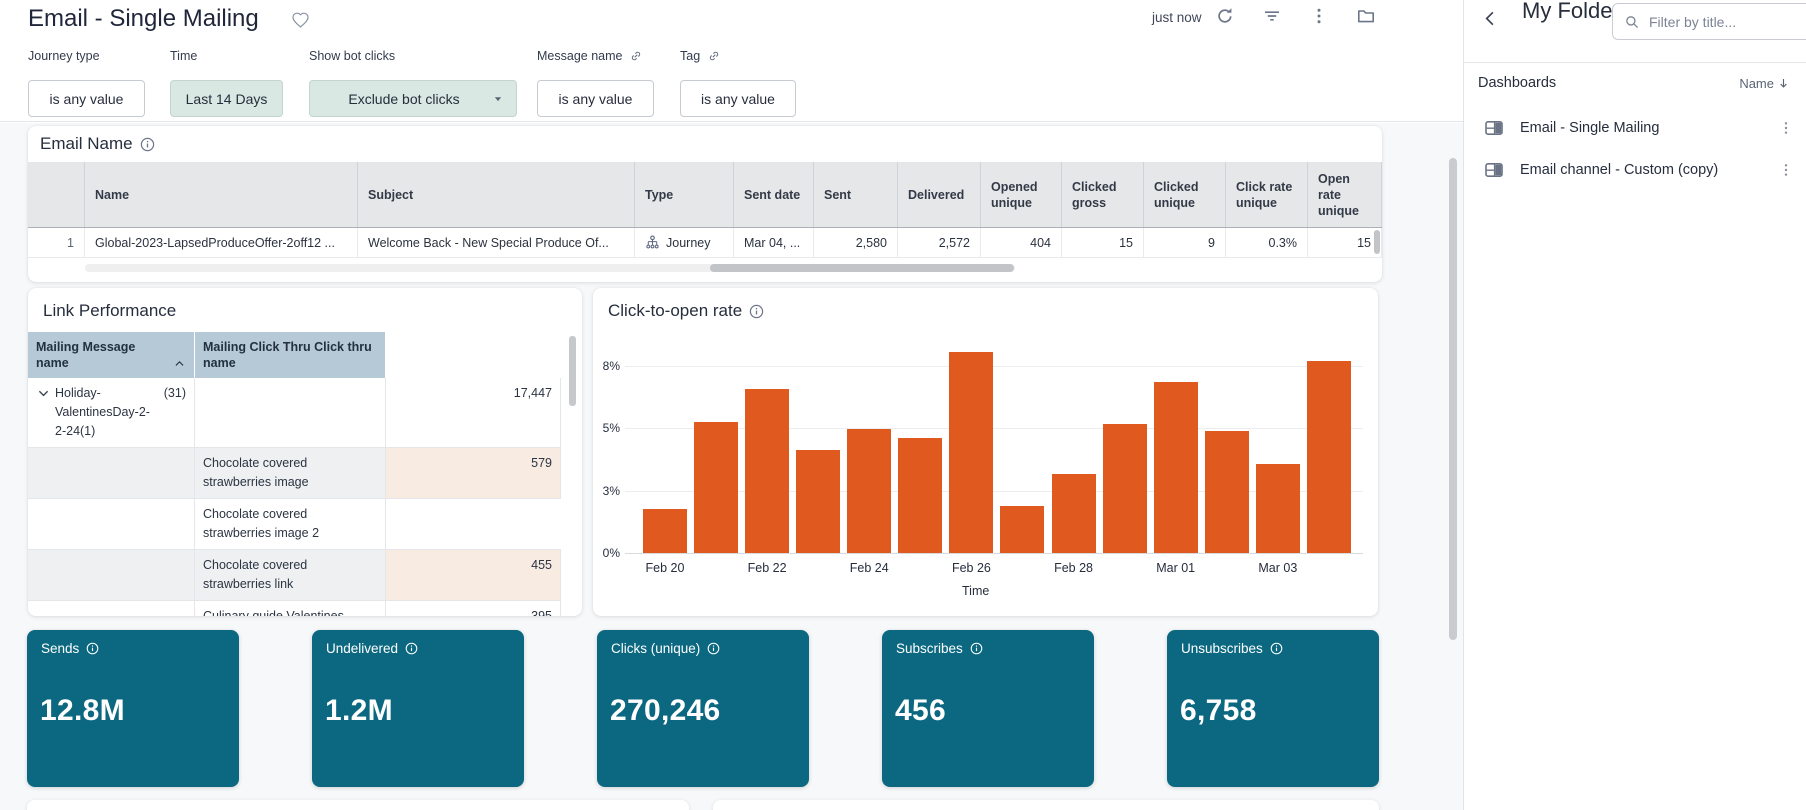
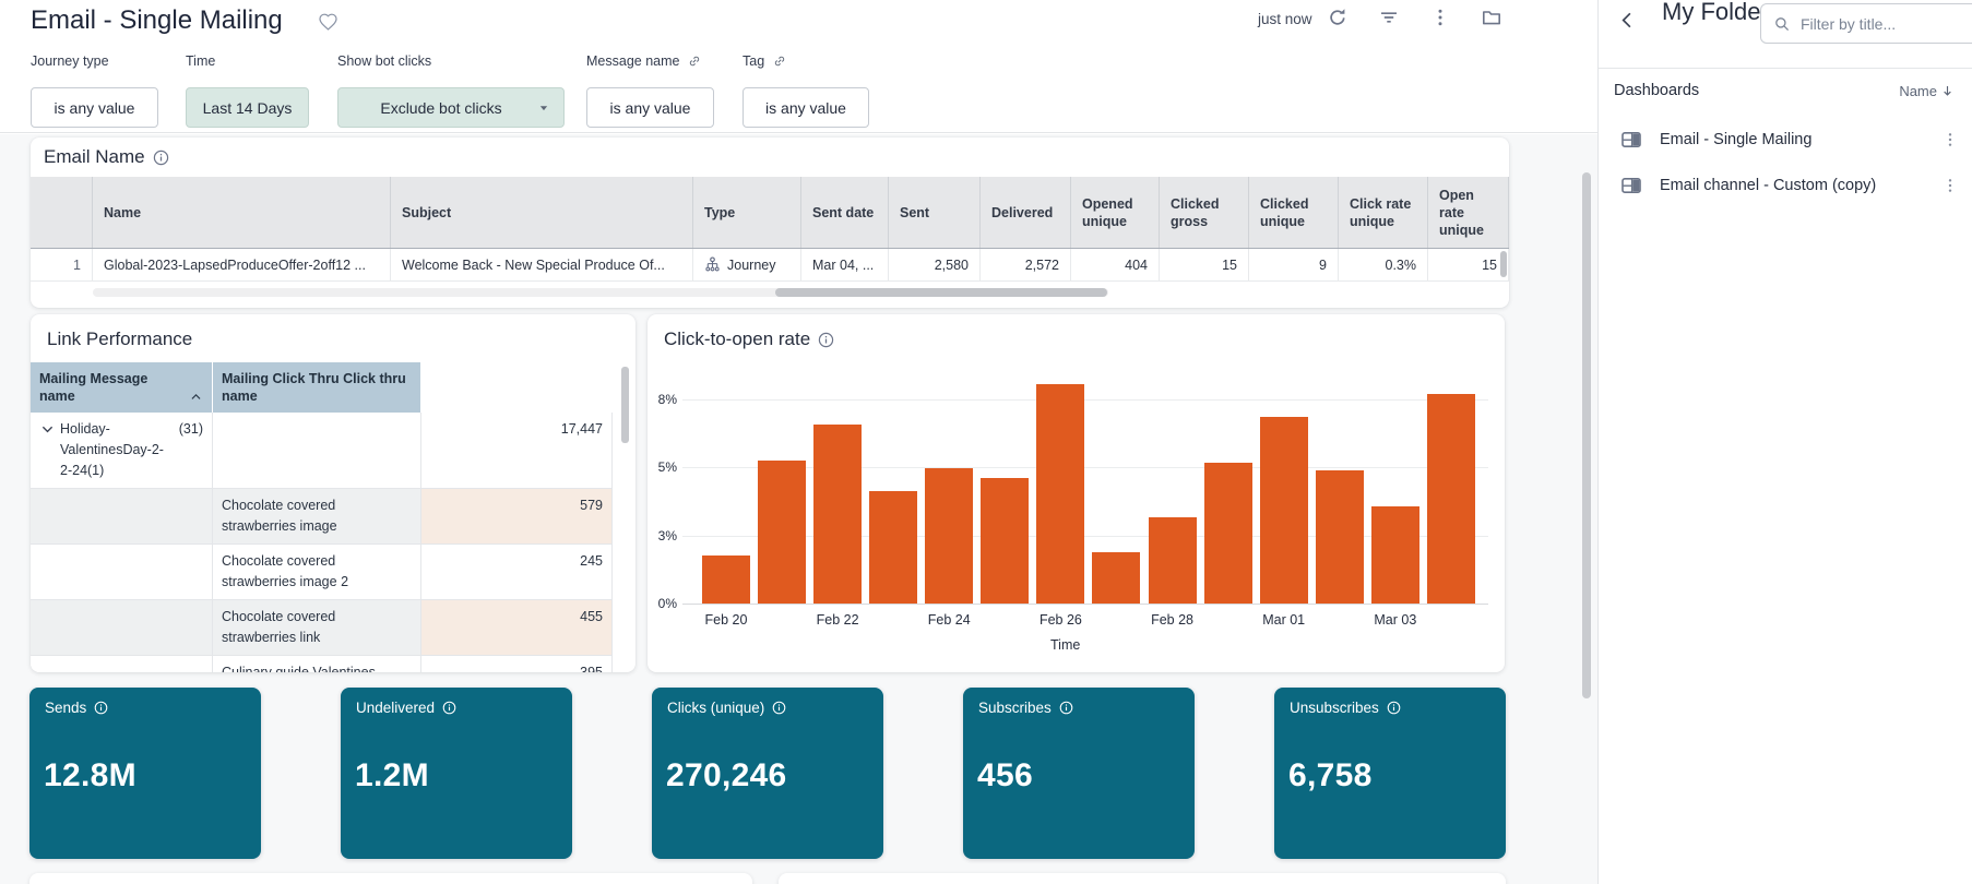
  Email - Single Mailing
  just now
  Journey type
  is any value
  Time
  Last 14 Days
  Show bot clicks
  Exclude bot clicks
  Message name
  is any value
  Tag
  is any value
  Email Name
  Name
  Subject
  Type
  Sent date
  Sent
  Delivered
  Opened unique
  Clicked gross
  Clicked unique
  Click rate unique
  Open rate unique
  1
  Global-2023-LapsedProduceOffer-2off12 ...
  Welcome Back - New Special Produce Of...
  Journey
  Mar 04, ...
  2,580
  2,572
  404
  15
  9
  0.3%
  15
  Link Performance
  Mailing Message name
  Mailing Click Thru Click thru name
  Holiday-ValentinesDay-2-2-24(1)
  (31)
  17,447
  Chocolate covered strawberries image
  579
  Chocolate covered strawberries image 2
+ 245
  Chocolate covered strawberries link
  455
  Click-to-open rate
  0%
  3%
  5%
  8%
  Feb 20
  Feb 22
  Feb 24
  Feb 26
  Feb 28
  Mar 01
  Mar 03
  Time
  Sends
  12.8M
  Undelivered
  1.2M
  Clicks (unique)
  270,246
  Subscribes
  456
  Unsubscribes
  6,758
  My Folde
  Filter by title...
  Dashboards
  Name
  Email - Single Mailing
  Email channel - Custom (copy)
